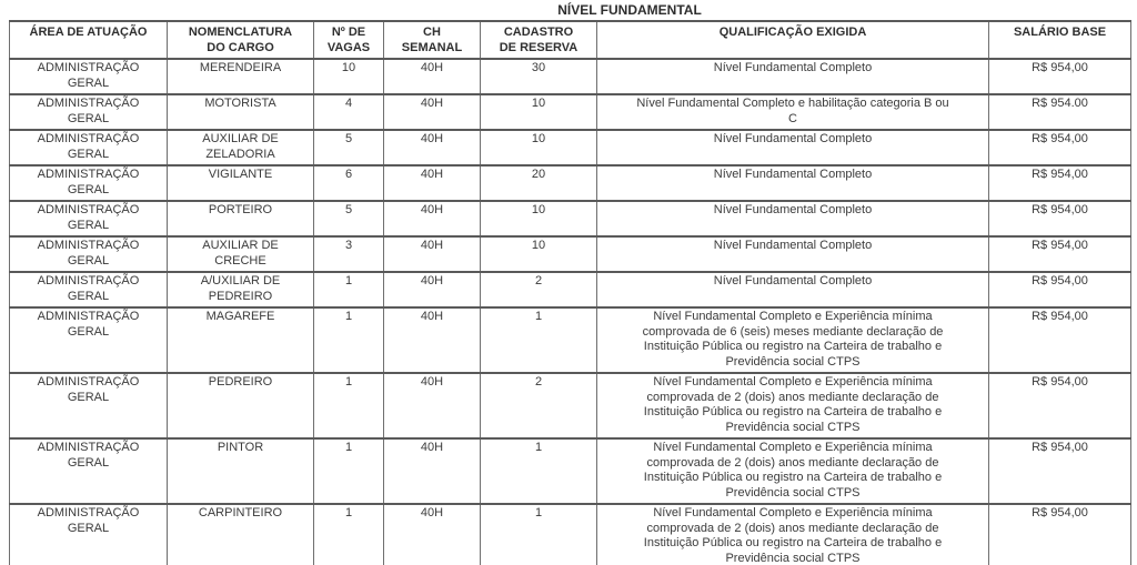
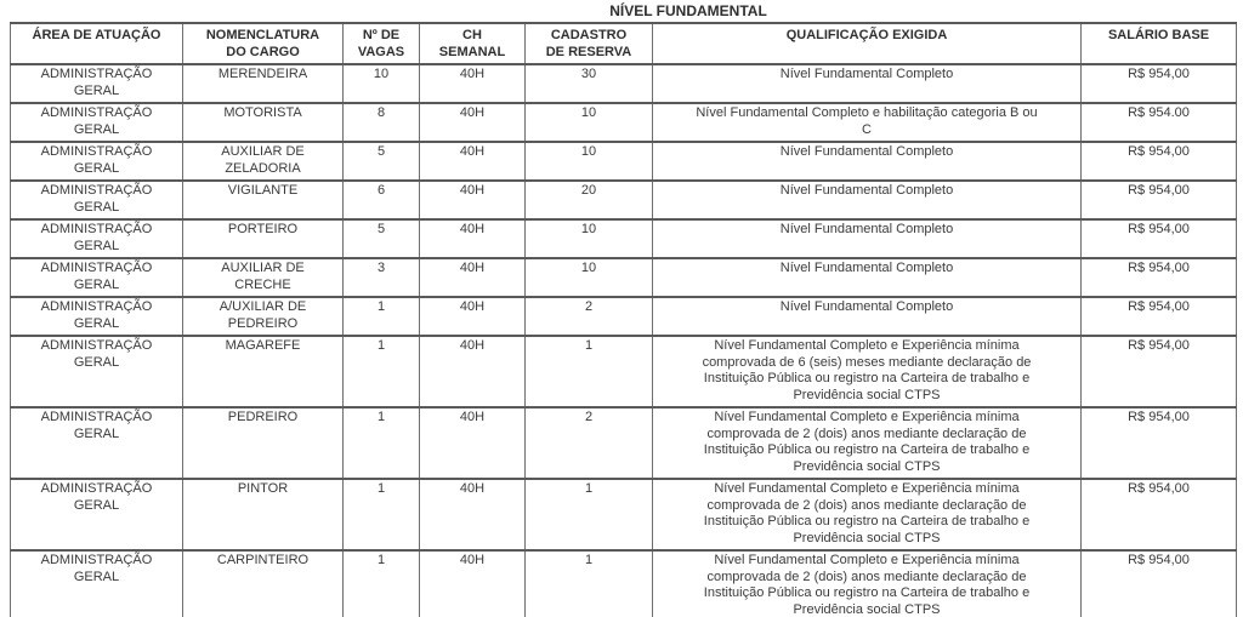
  NÍVEL FUNDAMENTAL
  ÁREA DE ATUAÇÃO	NOMENCLATURA DO CARGO	Nº DE VAGAS	CH SEMANAL	CADASTRO DE RESERVA	QUALIFICAÇÃO EXIGIDA	SALÁRIO BASE
  ADMINISTRAÇÃO GERAL	MERENDEIRA	10	40H	30	Nível Fundamental Completo	R$ 954,00
- ADMINISTRAÇÃO GERAL	MOTORISTA	4	40H	10	Nível Fundamental Completo e habilitação categoria B ou C	R$ 954.00
+ ADMINISTRAÇÃO GERAL	MOTORISTA	8	40H	10	Nível Fundamental Completo e habilitação categoria B ou C	R$ 954.00
  ADMINISTRAÇÃO GERAL	AUXILIAR DE ZELADORIA	5	40H	10	Nível Fundamental Completo	R$ 954,00
  ADMINISTRAÇÃO GERAL	VIGILANTE	6	40H	20	Nível Fundamental Completo	R$ 954,00
  ADMINISTRAÇÃO GERAL	PORTEIRO	5	40H	10	Nível Fundamental Completo	R$ 954,00
  ADMINISTRAÇÃO GERAL	AUXILIAR DE CRECHE	3	40H	10	Nível Fundamental Completo	R$ 954,00
  ADMINISTRAÇÃO GERAL	A/UXILIAR DE PEDREIRO	1	40H	2	Nível Fundamental Completo	R$ 954,00
  ADMINISTRAÇÃO GERAL	MAGAREFE	1	40H	1	Nível Fundamental Completo e Experiência mínima comprovada de 6 (seis) meses mediante declaração de Instituição Pública ou registro na Carteira de trabalho e Previdência social CTPS	R$ 954,00
  ADMINISTRAÇÃO GERAL	PEDREIRO	1	40H	2	Nível Fundamental Completo e Experiência mínima comprovada de 2 (dois) anos mediante declaração de Instituição Pública ou registro na Carteira de trabalho e Previdência social CTPS	R$ 954,00
  ADMINISTRAÇÃO GERAL	PINTOR	1	40H	1	Nível Fundamental Completo e Experiência mínima comprovada de 2 (dois) anos mediante declaração de Instituição Pública ou registro na Carteira de trabalho e Previdência social CTPS	R$ 954,00
  ADMINISTRAÇÃO GERAL	CARPINTEIRO	1	40H	1	Nível Fundamental Completo e Experiência mínima comprovada de 2 (dois) anos mediante declaração de Instituição Pública ou registro na Carteira de trabalho e Previdência social CTPS	R$ 954,00
